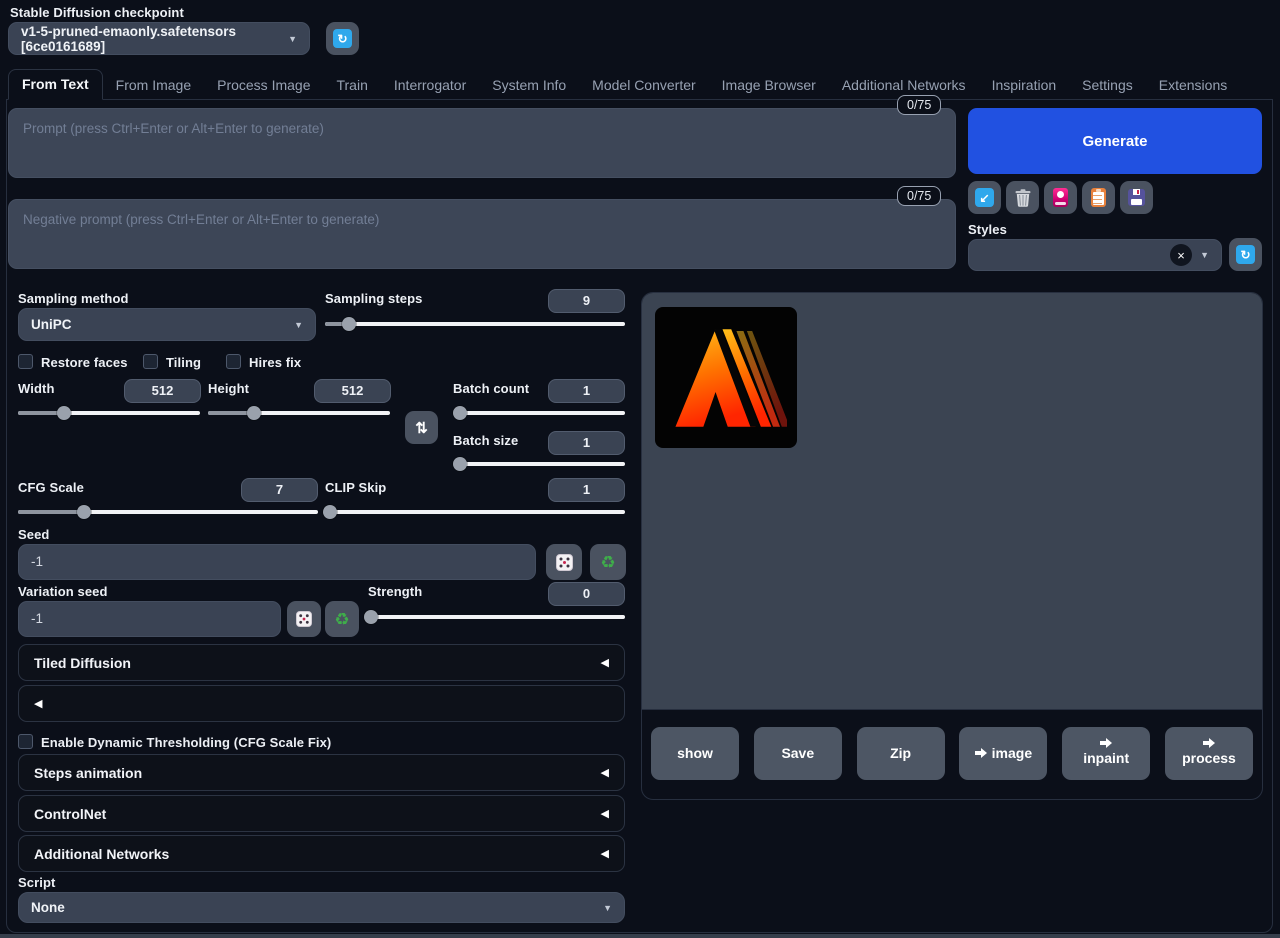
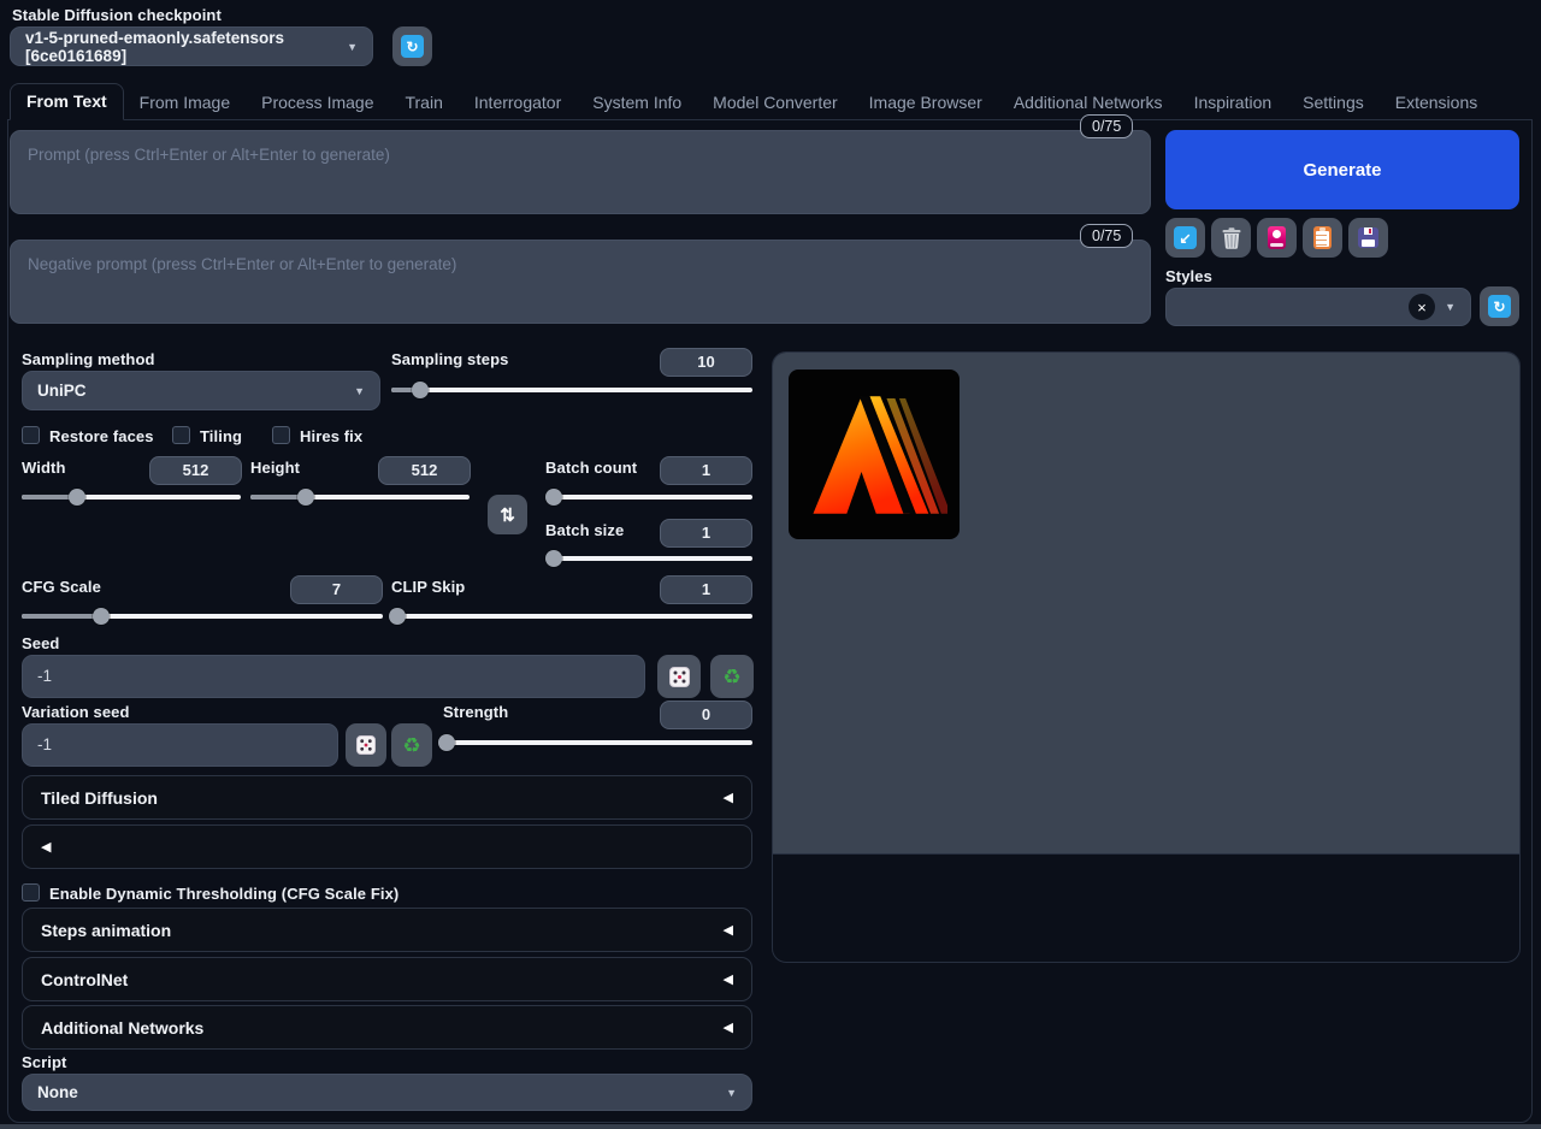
  Stable Diffusion checkpoint
  v1-5-pruned-emaonly.safetensors [6ce0161689]
  ▼
  ↻
  From Text
  From Image
  Process Image
  Train
  Interrogator
  System Info
  Model Converter
  Image Browser
  Additional Networks
  Inspiration
  Settings
  Extensions
  0/75
  Prompt (press Ctrl+Enter or Alt+Enter to generate)
  0/75
  Negative prompt (press Ctrl+Enter or Alt+Enter to generate)
  Generate
  ↙
  Styles
  ×
  ▼
  ↻
  Sampling method
  UniPC
  ▼
  Sampling steps
- 9
+ 10
  Restore faces
  Tiling
  Hires fix
  Width
  512
  Height
  512
  ⇅
  Batch count
  1
  Batch size
  1
  CFG Scale
  7
  CLIP Skip
  1
  Seed
  -1
  ♻
  Variation seed
  -1
  ♻
  Strength
  0
  Tiled Diffusion
  ◀
  ◀
  Enable Dynamic Thresholding (CFG Scale Fix)
  Steps animation
  ◀
  ControlNet
  ◀
  Additional Networks
  ◀
  Script
  None
  ▼
- show
- Save
- Zip
- image
- inpaint
- process
